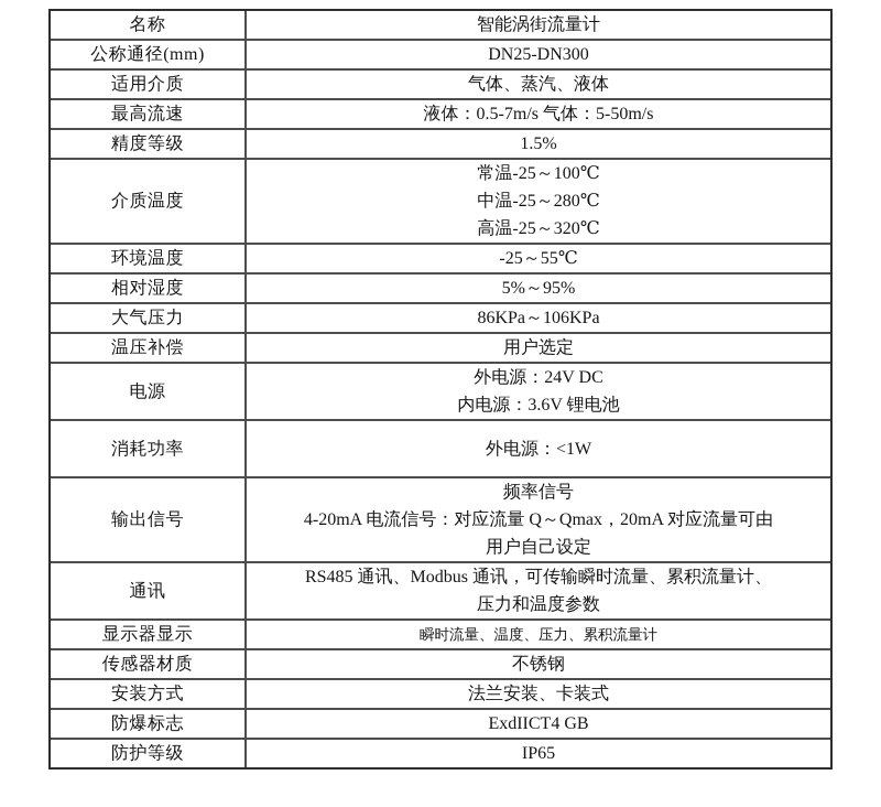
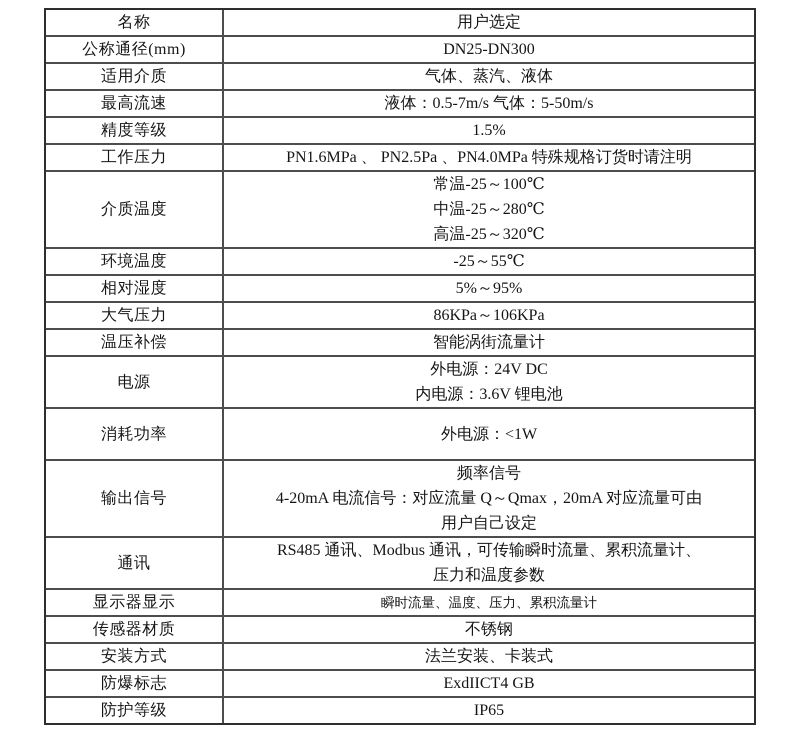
  名称
- 智能涡街流量计
+ 用户选定
  公称通径(mm)
  DN25-DN300
  适用介质
  气体、蒸汽、液体
  最高流速
  液体：0.5-7m/s 气体：5-50m/s
  精度等级
  1.5%
+ 工作压力
+ PN1.6MPa 、 PN2.5Pa 、PN4.0MPa 特殊规格订货时请注明
  介质温度
  常温-25～100℃
  中温-25～280℃
  高温-25～320℃
  环境温度
  -25～55℃
  相对湿度
  5%～95%
  大气压力
  86KPa～106KPa
  温压补偿
- 用户选定
+ 智能涡街流量计
  电源
  外电源：24V DC
  内电源：3.6V 锂电池
  消耗功率
  外电源：<1W
  输出信号
  频率信号
  4-20mA 电流信号：对应流量 Q～Qmax，20mA 对应流量可由
  用户自己设定
  通讯
  RS485 通讯、Modbus 通讯，可传输瞬时流量、累积流量计、
  压力和温度参数
  显示器显示
  瞬时流量、温度、压力、累积流量计
  传感器材质
  不锈钢
  安装方式
  法兰安装、卡装式
  防爆标志
  ExdIICT4 GB
  防护等级
  IP65
